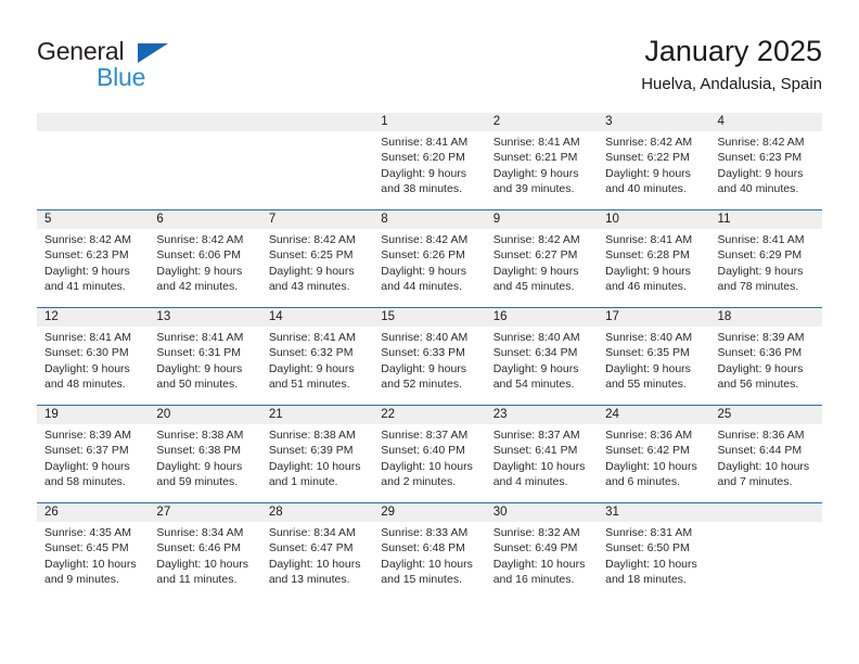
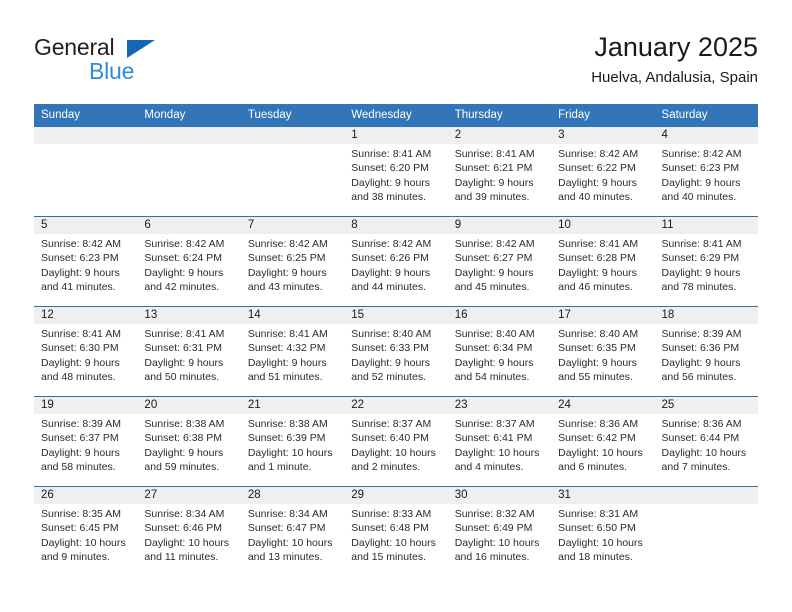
  General
  Blue
  January 2025
  Huelva, Andalusia, Spain
+ Sunday
+ Monday
+ Tuesday
+ Wednesday
+ Thursday
+ Friday
+ Saturday
  1
  Sunrise: 8:41 AM
  Sunset: 6:20 PM
  Daylight: 9 hours
  and 38 minutes.
  2
  Sunrise: 8:41 AM
  Sunset: 6:21 PM
  Daylight: 9 hours
  and 39 minutes.
  3
  Sunrise: 8:42 AM
  Sunset: 6:22 PM
  Daylight: 9 hours
  and 40 minutes.
  4
  Sunrise: 8:42 AM
  Sunset: 6:23 PM
  Daylight: 9 hours
  and 40 minutes.
  5
  Sunrise: 8:42 AM
  Sunset: 6:23 PM
  Daylight: 9 hours
  and 41 minutes.
  6
  Sunrise: 8:42 AM
- Sunset: 6:06 PM
+ Sunset: 6:24 PM
  Daylight: 9 hours
  and 42 minutes.
  7
  Sunrise: 8:42 AM
  Sunset: 6:25 PM
  Daylight: 9 hours
  and 43 minutes.
  8
  Sunrise: 8:42 AM
  Sunset: 6:26 PM
  Daylight: 9 hours
  and 44 minutes.
  9
  Sunrise: 8:42 AM
  Sunset: 6:27 PM
  Daylight: 9 hours
  and 45 minutes.
  10
  Sunrise: 8:41 AM
  Sunset: 6:28 PM
  Daylight: 9 hours
  and 46 minutes.
  11
  Sunrise: 8:41 AM
  Sunset: 6:29 PM
  Daylight: 9 hours
  and 78 minutes.
  12
  Sunrise: 8:41 AM
  Sunset: 6:30 PM
  Daylight: 9 hours
  and 48 minutes.
  13
  Sunrise: 8:41 AM
  Sunset: 6:31 PM
  Daylight: 9 hours
  and 50 minutes.
  14
  Sunrise: 8:41 AM
- Sunset: 6:32 PM
+ Sunset: 4:32 PM
  Daylight: 9 hours
  and 51 minutes.
  15
  Sunrise: 8:40 AM
  Sunset: 6:33 PM
  Daylight: 9 hours
  and 52 minutes.
  16
  Sunrise: 8:40 AM
  Sunset: 6:34 PM
  Daylight: 9 hours
  and 54 minutes.
  17
  Sunrise: 8:40 AM
  Sunset: 6:35 PM
  Daylight: 9 hours
  and 55 minutes.
  18
  Sunrise: 8:39 AM
  Sunset: 6:36 PM
  Daylight: 9 hours
  and 56 minutes.
  19
  Sunrise: 8:39 AM
  Sunset: 6:37 PM
  Daylight: 9 hours
  and 58 minutes.
  20
  Sunrise: 8:38 AM
  Sunset: 6:38 PM
  Daylight: 9 hours
  and 59 minutes.
  21
  Sunrise: 8:38 AM
  Sunset: 6:39 PM
  Daylight: 10 hours
  and 1 minute.
  22
  Sunrise: 8:37 AM
  Sunset: 6:40 PM
  Daylight: 10 hours
  and 2 minutes.
  23
  Sunrise: 8:37 AM
  Sunset: 6:41 PM
  Daylight: 10 hours
  and 4 minutes.
  24
  Sunrise: 8:36 AM
  Sunset: 6:42 PM
  Daylight: 10 hours
  and 6 minutes.
  25
  Sunrise: 8:36 AM
  Sunset: 6:44 PM
  Daylight: 10 hours
  and 7 minutes.
  26
- Sunrise: 4:35 AM
+ Sunrise: 8:35 AM
  Sunset: 6:45 PM
  Daylight: 10 hours
  and 9 minutes.
  27
  Sunrise: 8:34 AM
  Sunset: 6:46 PM
  Daylight: 10 hours
  and 11 minutes.
  28
  Sunrise: 8:34 AM
  Sunset: 6:47 PM
  Daylight: 10 hours
  and 13 minutes.
  29
  Sunrise: 8:33 AM
  Sunset: 6:48 PM
  Daylight: 10 hours
  and 15 minutes.
  30
  Sunrise: 8:32 AM
  Sunset: 6:49 PM
  Daylight: 10 hours
  and 16 minutes.
  31
  Sunrise: 8:31 AM
  Sunset: 6:50 PM
  Daylight: 10 hours
  and 18 minutes.
